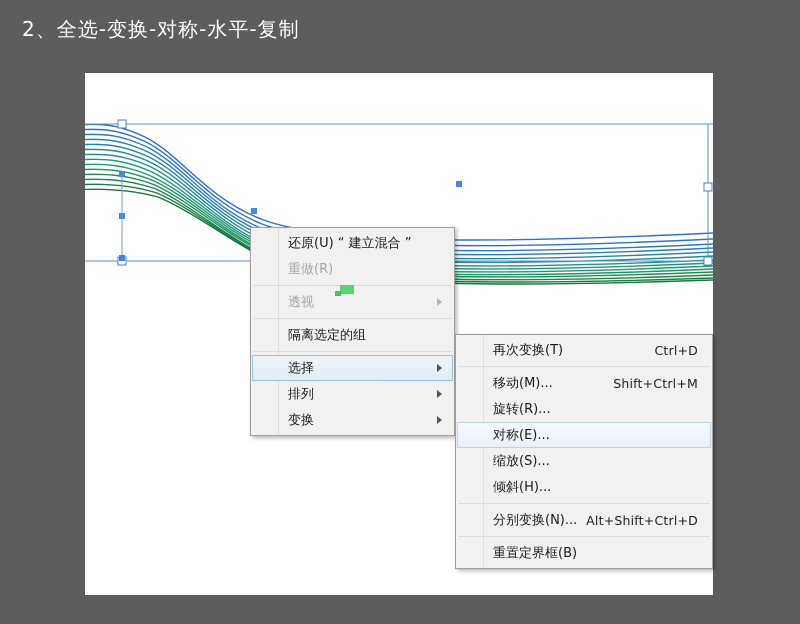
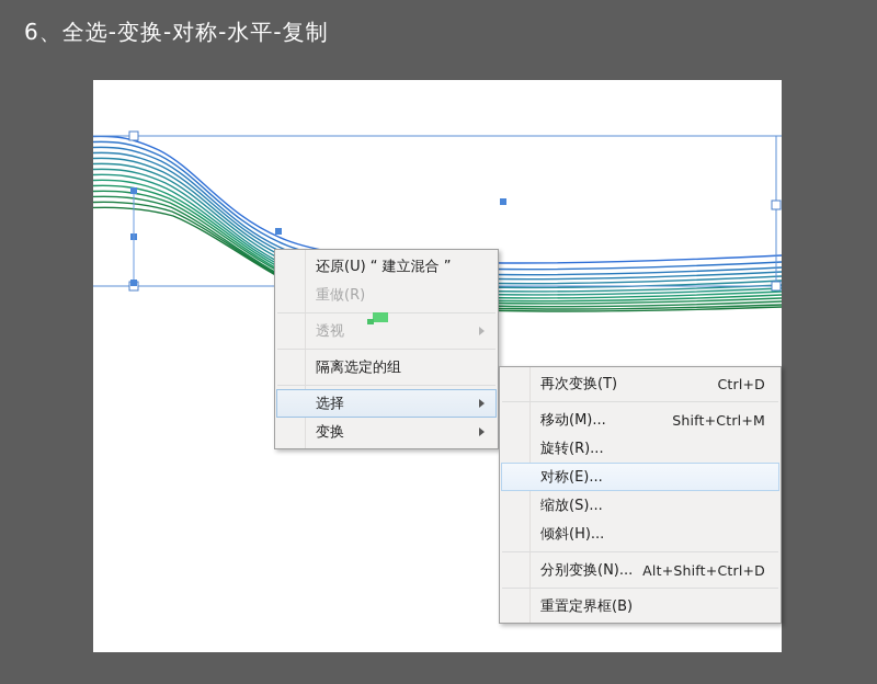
- 2、全选-变换-对称-水平-复制
+ 6、全选-变换-对称-水平-复制
  还原(U) “ 建立混合 ”
  重做(R)
  透视
  隔离选定的组
  选择
- 排列
  变换
  再次变换(T)
  Ctrl+D
  移动(M)...
  Shift+Ctrl+M
  旋转(R)...
  对称(E)...
  缩放(S)...
  倾斜(H)...
  分别变换(N)...
  Alt+Shift+Ctrl+D
  重置定界框(B)
